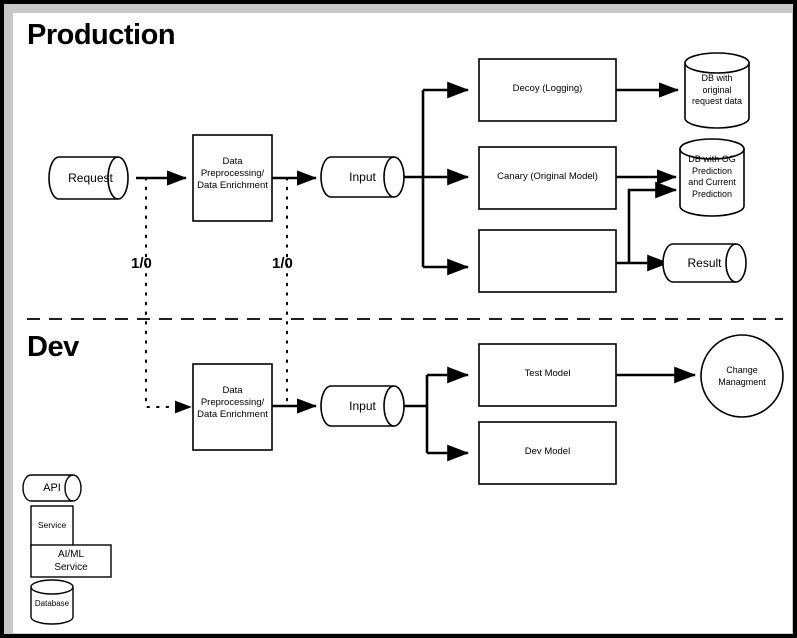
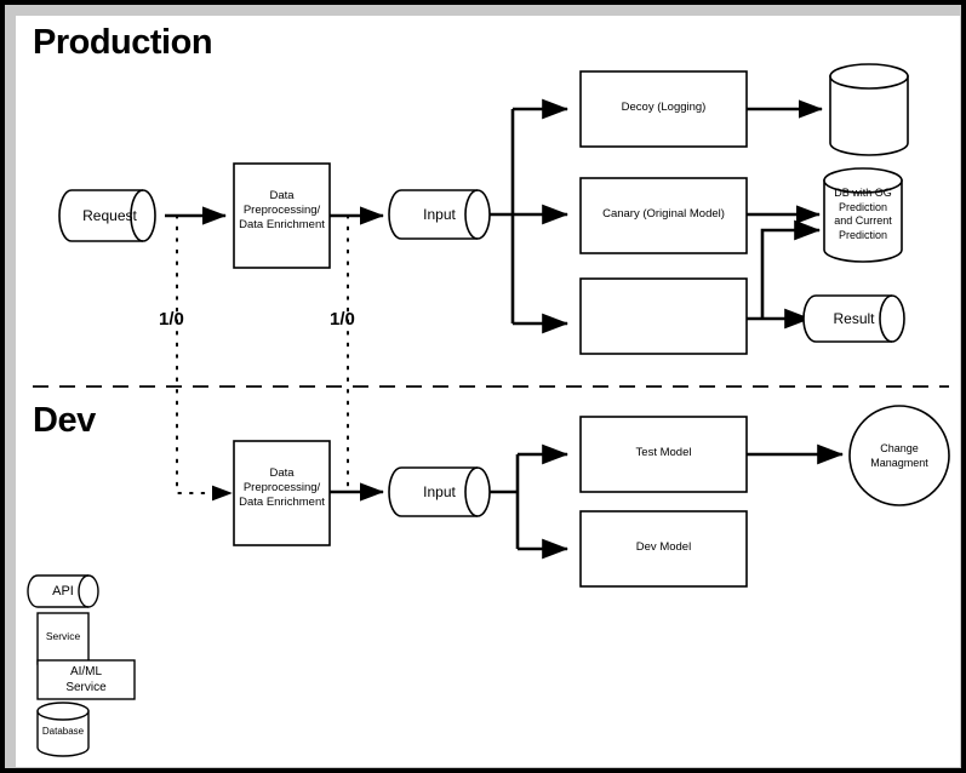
  Production
  Dev
  Request
  Data
  Preprocessing/
  Data Enrichment
  Input
  Decoy (Logging)
  Canary (Original Model)
- DB with
- original
- request data
  DB with OG
  Prediction
  and Current
  Prediction
  Result
  1/0
  1/0
  Data
  Preprocessing/
  Data Enrichment
  Input
  Test Model
  Dev Model
  Change
  Managment
  API
  Service
  AI/ML
  Service
  Database
